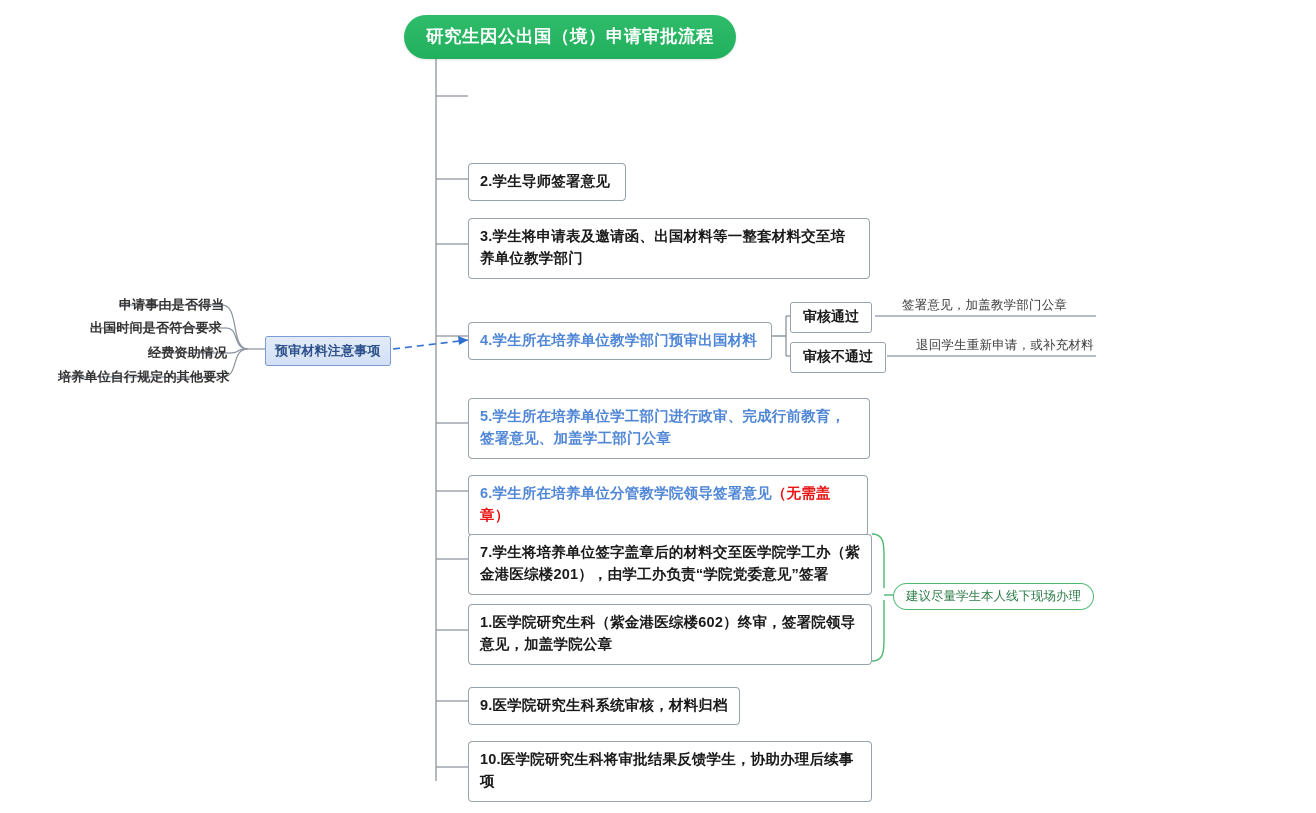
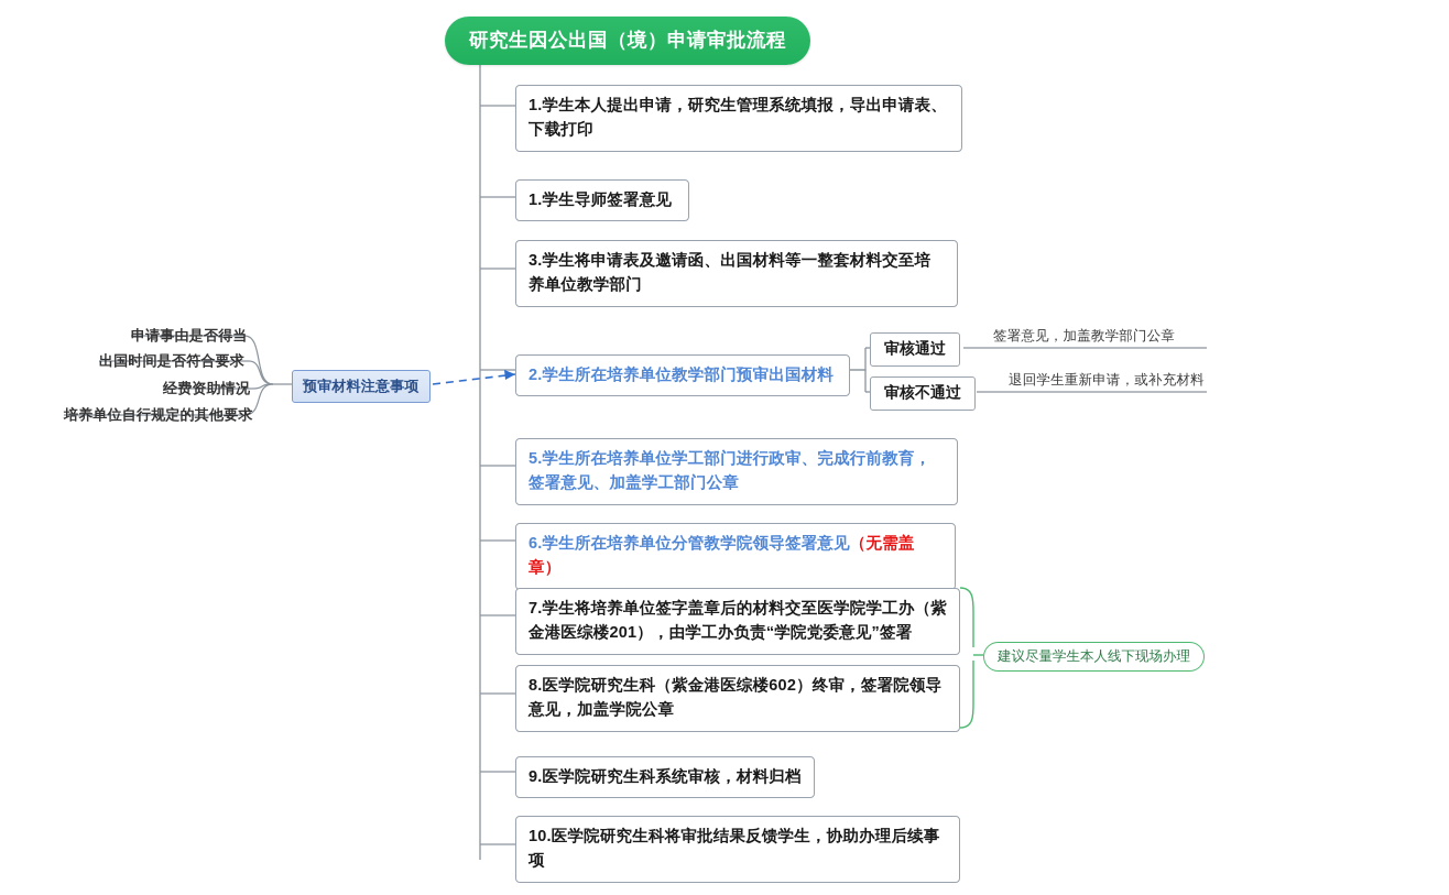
  研究生因公出国（境）申请审批流程
+ 1.学生本人提出申请，研究生管理系统填报，导出申请表、下载打印
- 2.学生导师签署意见
+ 1.学生导师签署意见
  3.学生将申请表及邀请函、出国材料等一整套材料交至培养单位教学部门
- 4.学生所在培养单位教学部门预审出国材料
+ 2.学生所在培养单位教学部门预审出国材料
  5.学生所在培养单位学工部门进行政审、完成行前教育，签署意见、加盖学工部门公章
  6.学生所在培养单位分管教学院领导签署意见（无需盖章）
  7.学生将培养单位签字盖章后的材料交至医学院学工办（紫金港医综楼201），由学工办负责“学院党委意见”签署
- 1.医学院研究生科（紫金港医综楼602）终审，签署院领导意见，加盖学院公章
+ 8.医学院研究生科（紫金港医综楼602）终审，签署院领导意见，加盖学院公章
  9.医学院研究生科系统审核，材料归档
  10.医学院研究生科将审批结果反馈学生，协助办理后续事项
  审核通过
  签署意见，加盖教学部门公章
  审核不通过
  退回学生重新申请，或补充材料
  预审材料注意事项
  申请事由是否得当
  出国时间是否符合要求
  经费资助情况
  培养单位自行规定的其他要求
  建议尽量学生本人线下现场办理
